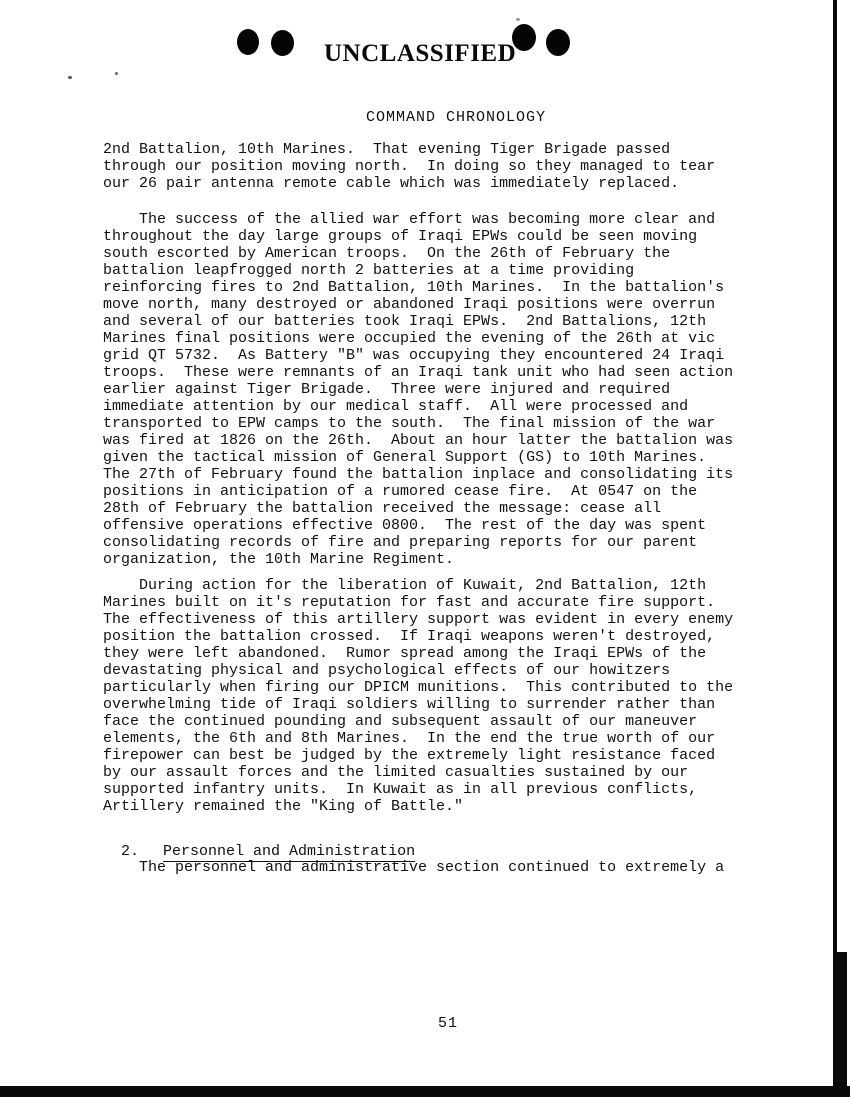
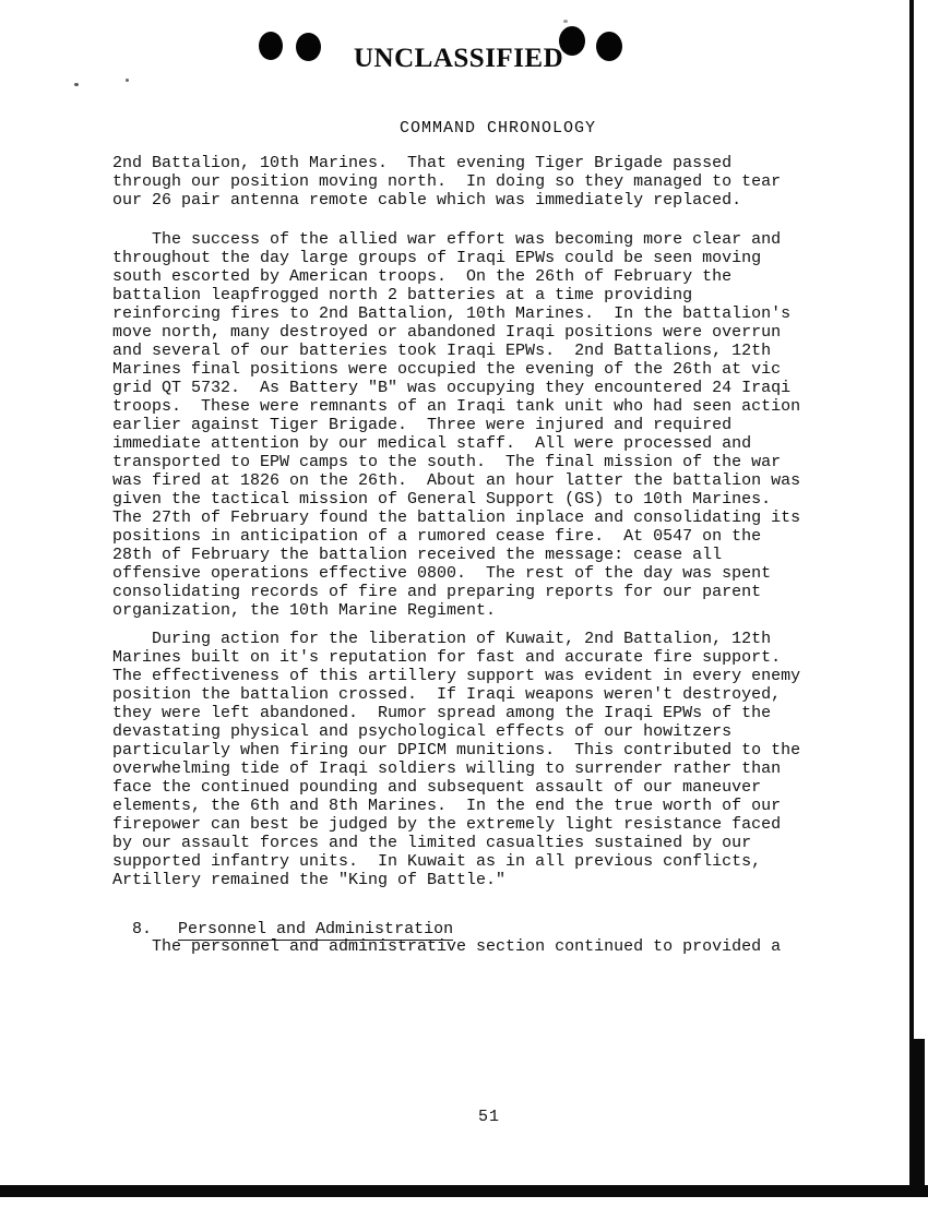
  UNCLASSIFIED
  COMMAND CHRONOLOGY
  2nd Battalion, 10th Marines. That evening Tiger Brigade passed
  through our position moving north. In doing so they managed to tear
  our 26 pair antenna remote cable which was immediately replaced.
  The success of the allied war effort was becoming more clear and
  throughout the day large groups of Iraqi EPWs could be seen moving
  south escorted by American troops. On the 26th of February the
  battalion leapfrogged north 2 batteries at a time providing
  reinforcing fires to 2nd Battalion, 10th Marines. In the battalion's
  move north, many destroyed or abandoned Iraqi positions were overrun
  and several of our batteries took Iraqi EPWs. 2nd Battalions, 12th
  Marines final positions were occupied the evening of the 26th at vic
  grid QT 5732. As Battery "B" was occupying they encountered 24 Iraqi
  troops. These were remnants of an Iraqi tank unit who had seen action
  earlier against Tiger Brigade. Three were injured and required
  immediate attention by our medical staff. All were processed and
  transported to EPW camps to the south. The final mission of the war
  was fired at 1826 on the 26th. About an hour latter the battalion was
  given the tactical mission of General Support (GS) to 10th Marines.
  The 27th of February found the battalion inplace and consolidating its
  positions in anticipation of a rumored cease fire. At 0547 on the
  28th of February the battalion received the message: cease all
  offensive operations effective 0800. The rest of the day was spent
  consolidating records of fire and preparing reports for our parent
  organization, the 10th Marine Regiment.
  During action for the liberation of Kuwait, 2nd Battalion, 12th
  Marines built on it's reputation for fast and accurate fire support.
  The effectiveness of this artillery support was evident in every enemy
  position the battalion crossed. If Iraqi weapons weren't destroyed,
  they were left abandoned. Rumor spread among the Iraqi EPWs of the
  devastating physical and psychological effects of our howitzers
  particularly when firing our DPICM munitions. This contributed to the
  overwhelming tide of Iraqi soldiers willing to surrender rather than
  face the continued pounding and subsequent assault of our maneuver
  elements, the 6th and 8th Marines. In the end the true worth of our
  firepower can best be judged by the extremely light resistance faced
  by our assault forces and the limited casualties sustained by our
  supported infantry units. In Kuwait as in all previous conflicts,
  Artillery remained the "King of Battle."
- 2. Personnel and Administration
+ 8. Personnel and Administration
- The personnel and administrative section continued to extremely a
+ The personnel and administrative section continued to provided a
  51
